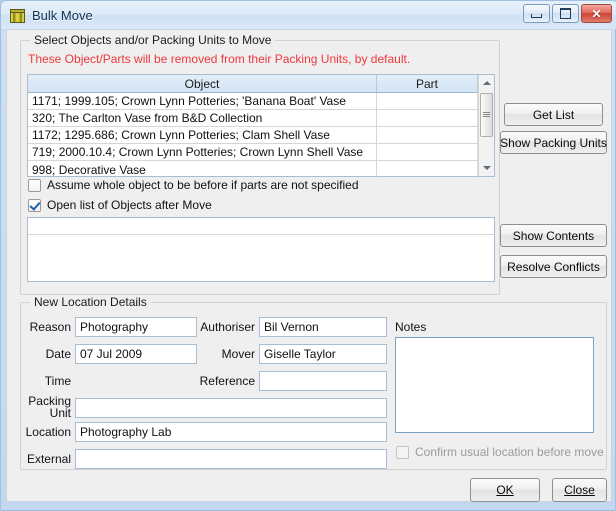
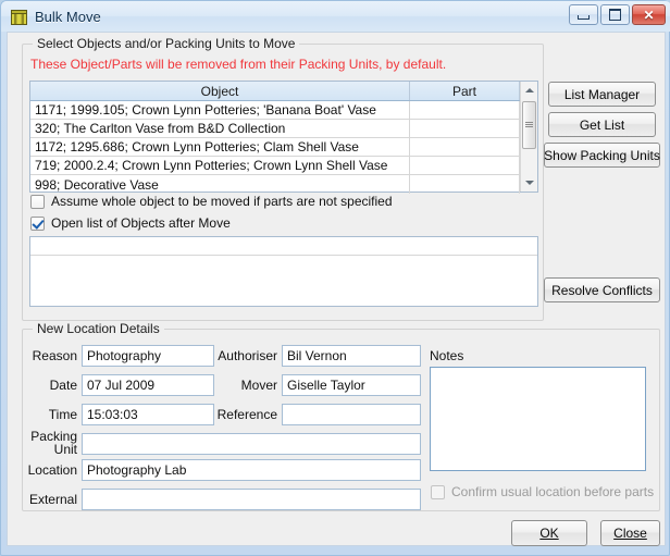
  Bulk Move
  ✕
  Select Objects and/or Packing Units to Move
  These Object/Parts will be removed from their Packing Units, by default.
  Object
  Part
  1171; 1999.105; Crown Lynn Potteries; 'Banana Boat' Vase
  320; The Carlton Vase from B&D Collection
  1172; 1295.686; Crown Lynn Potteries; Clam Shell Vase
- 719; 2000.10.4; Crown Lynn Potteries; Crown Lynn Shell Vase
+ 719; 2000.2.4; Crown Lynn Potteries; Crown Lynn Shell Vase
  998; Decorative Vase
+ List Manager
  Get List
  Show Packing Units
- Assume whole object to be before if parts are not specified
+ Assume whole object to be moved if parts are not specified
  Open list of Objects after Move
- Show Contents
  Resolve Conflicts
  New Location Details
  Reason
  Photography
  Date
  07 Jul 2009
  Time
+ 15:03:03
  Packing
  Unit
  Location
  Photography Lab
  External
  Authoriser
  Bil Vernon
  Mover
  Giselle Taylor
  Reference
  Notes
- Confirm usual location before move
+ Confirm usual location before parts
  OK
  Close
